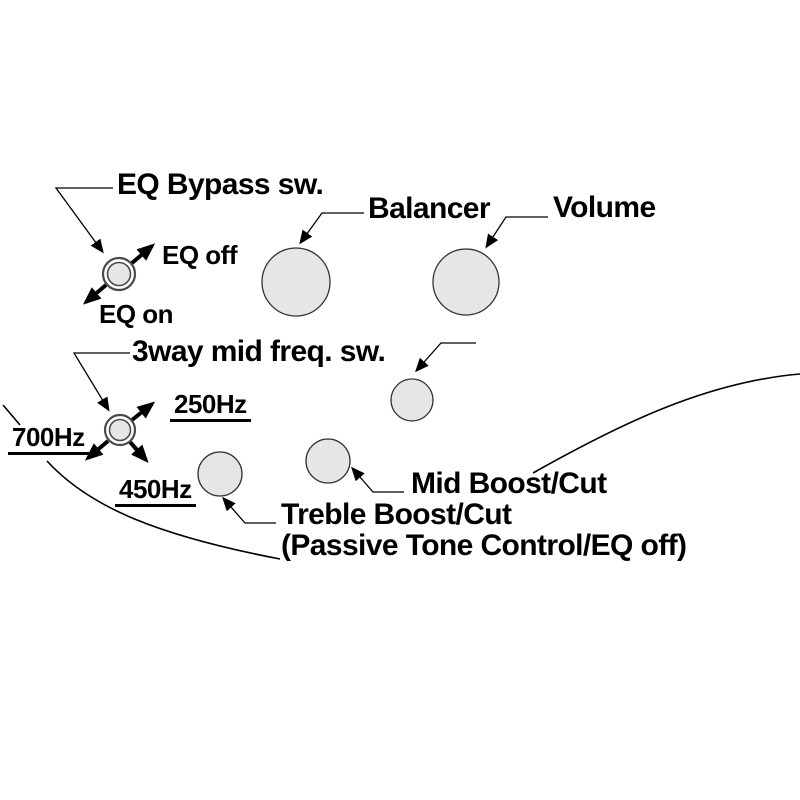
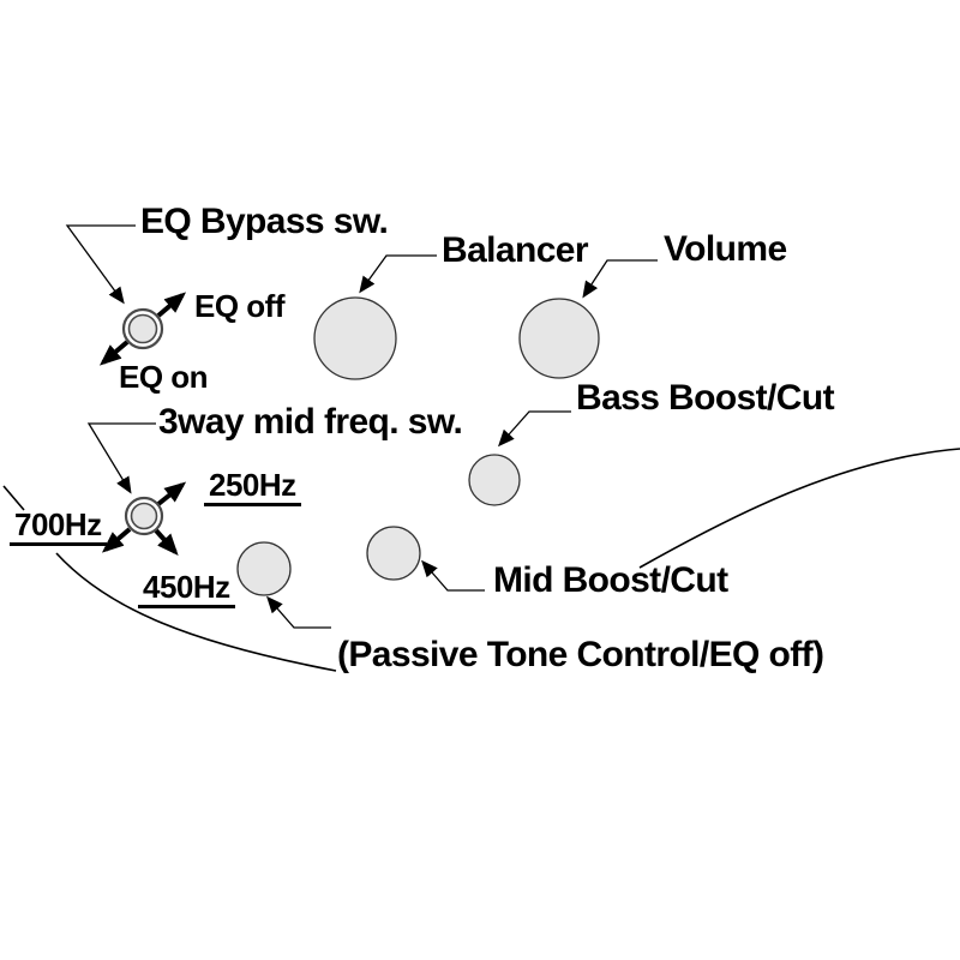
  EQ Bypass sw.
  EQ off
  EQ on
  Balancer
  Volume
+ Bass Boost/Cut
  3way mid freq. sw.
  250Hz
  700Hz
  450Hz
  Mid Boost/Cut
- Treble Boost/Cut
  (Passive Tone Control/EQ off)
